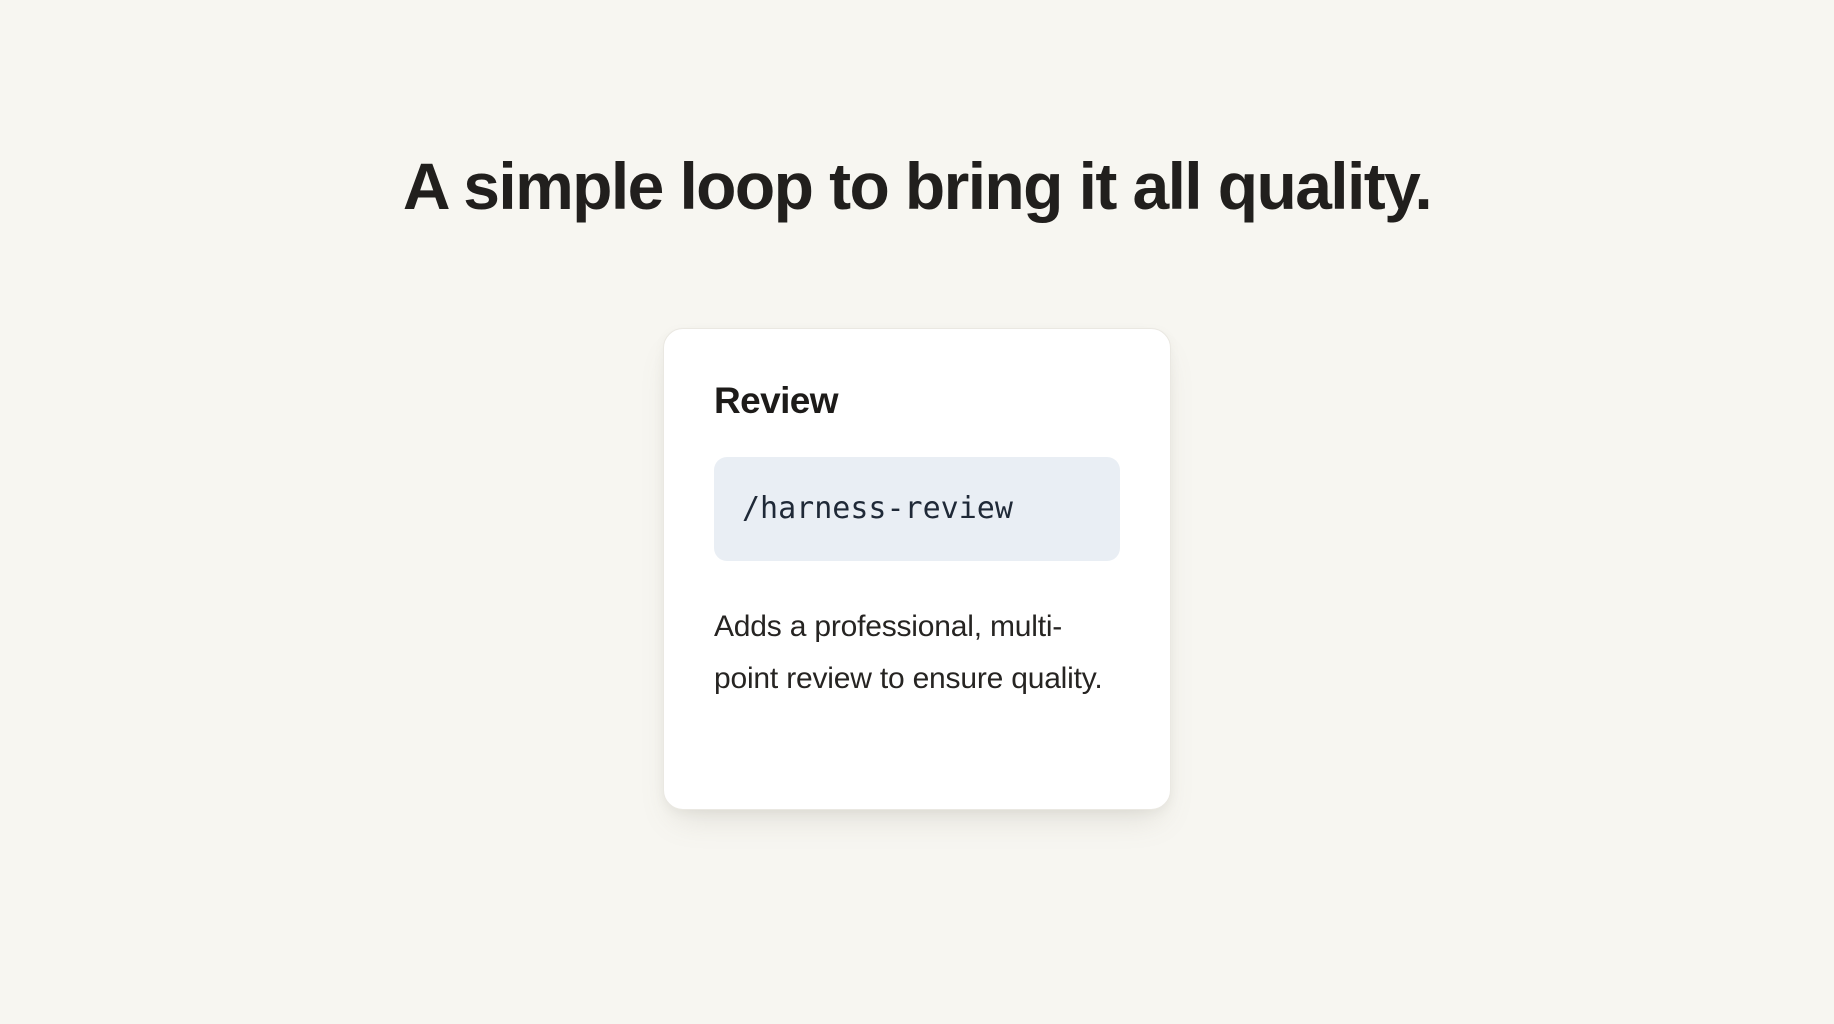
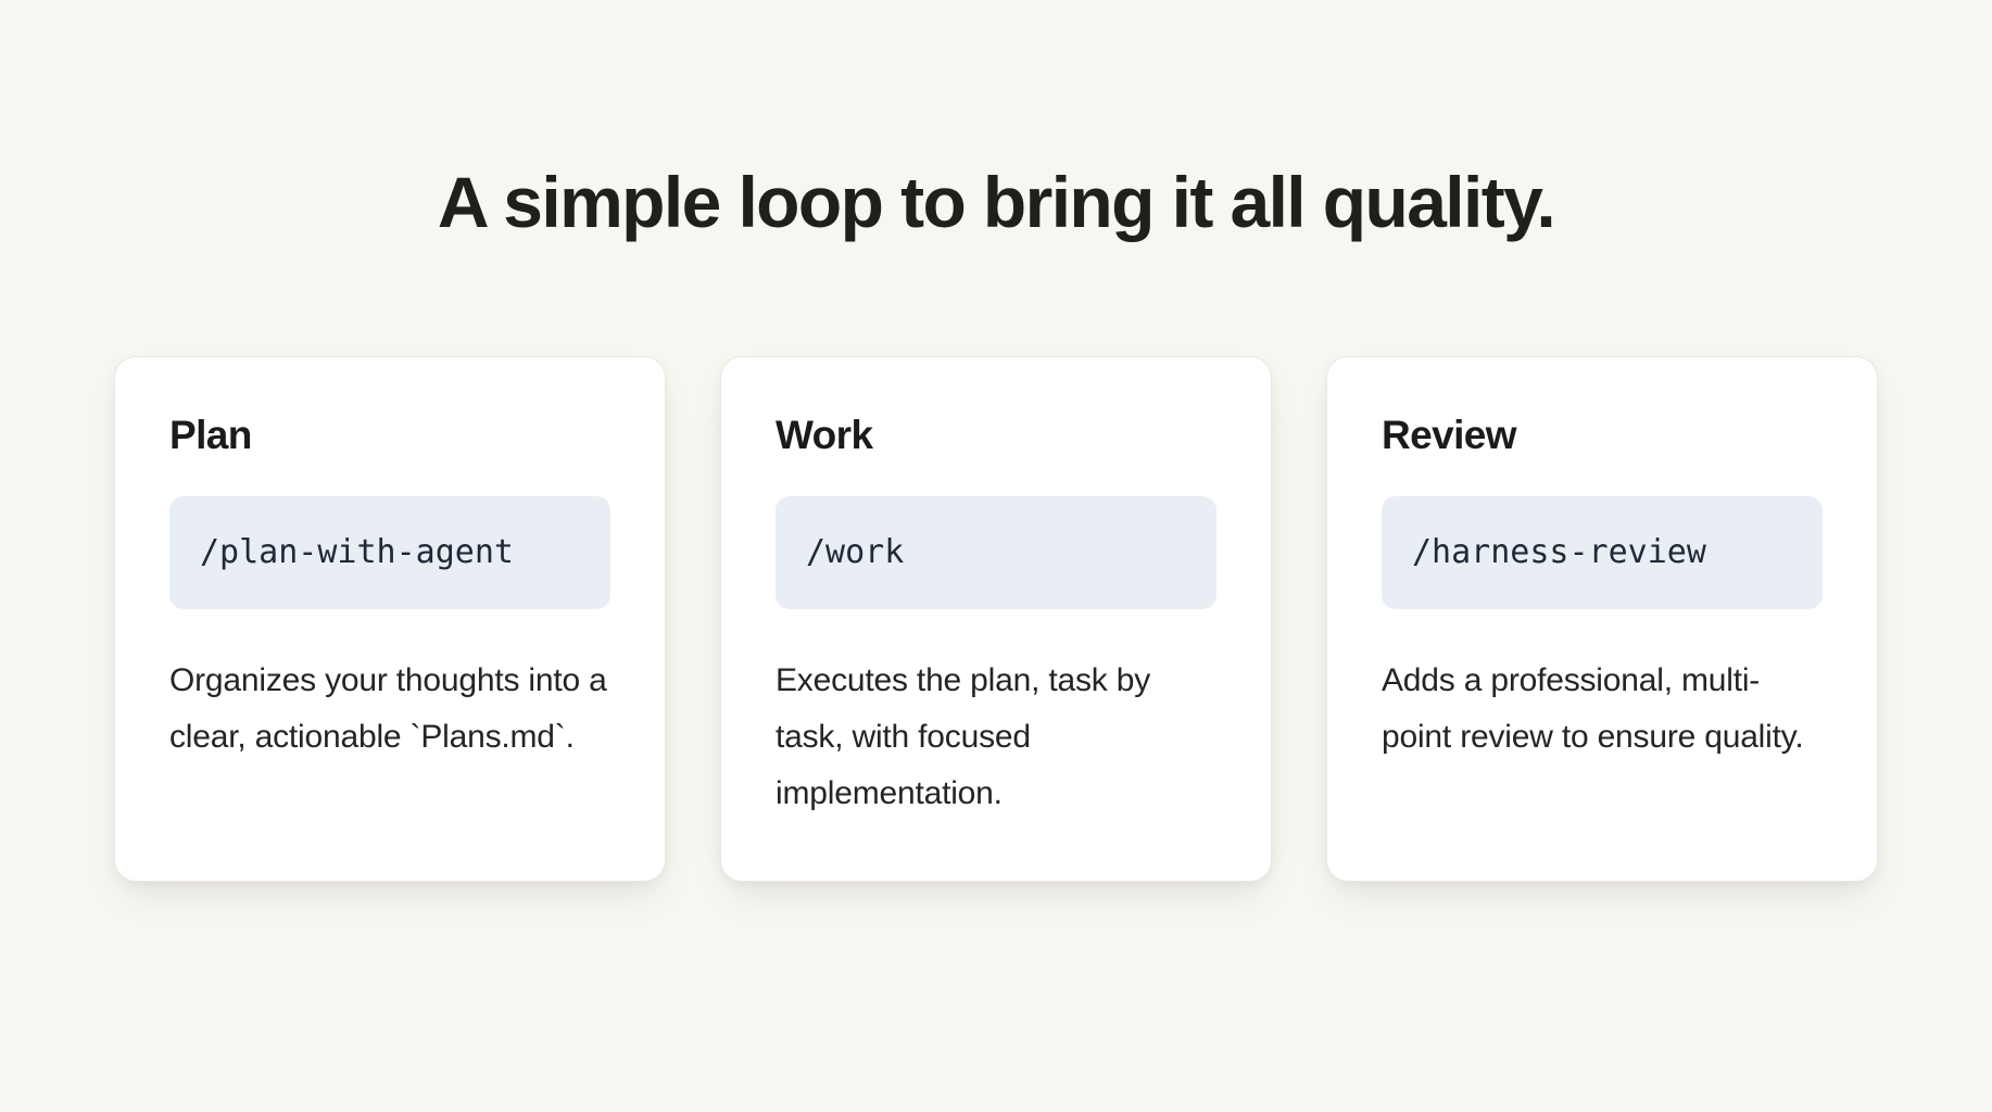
  A simple loop to bring it all quality.
+ Plan
+ /plan-with-agent
+ Organizes your thoughts into a clear, actionable `Plans.md`.
+ Work
+ /work
+ Executes the plan, task by task, with focused implementation.
  Review
  /harness-review
  Adds a professional, multi-point review to ensure quality.
